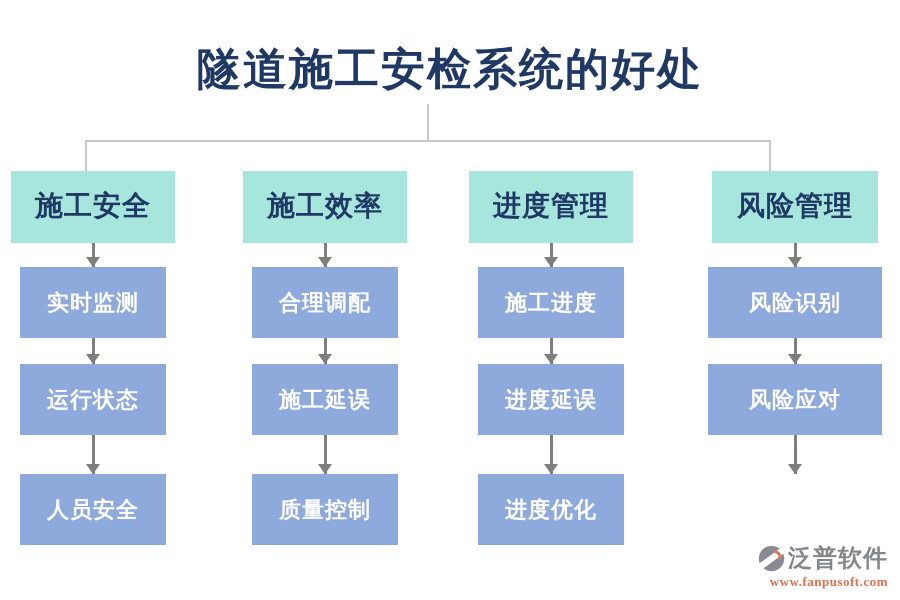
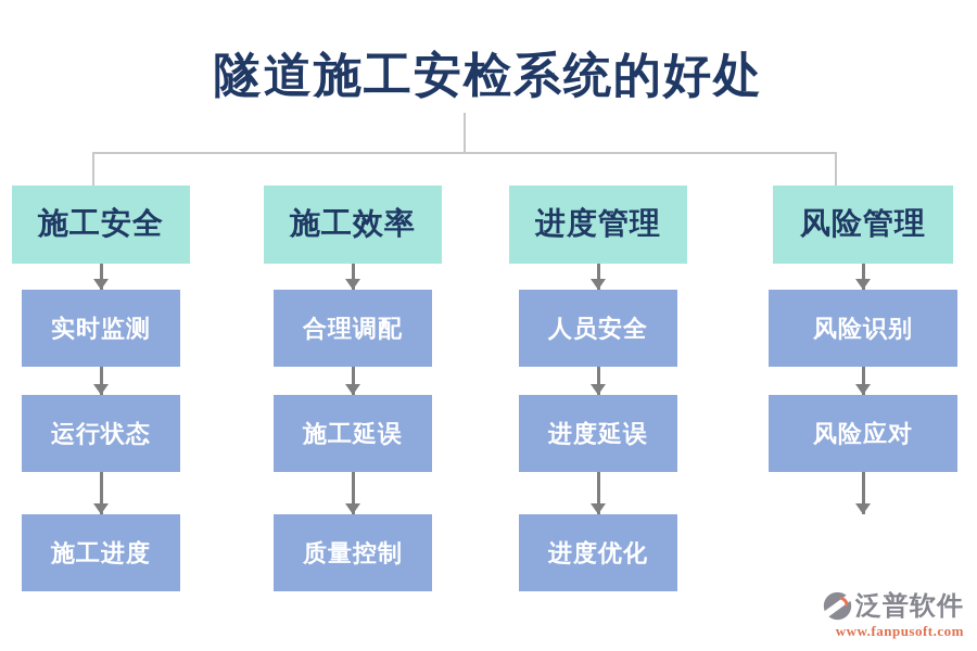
  隧道施工安检系统的好处
  施工安全
  实时监测
  运行状态
- 人员安全
+ 施工进度
  施工效率
  合理调配
  施工延误
  质量控制
  进度管理
- 施工进度
+ 人员安全
  进度延误
  进度优化
  风险管理
  风险识别
  风险应对
  泛普软件
  www.fanpusoft.com
